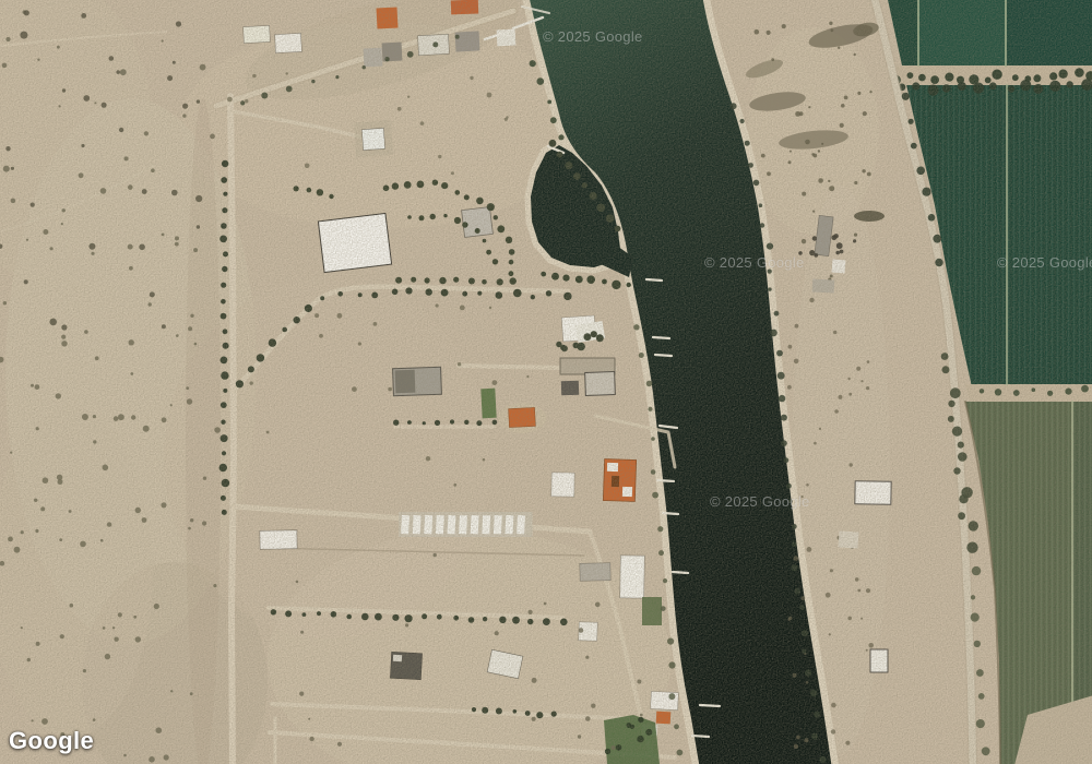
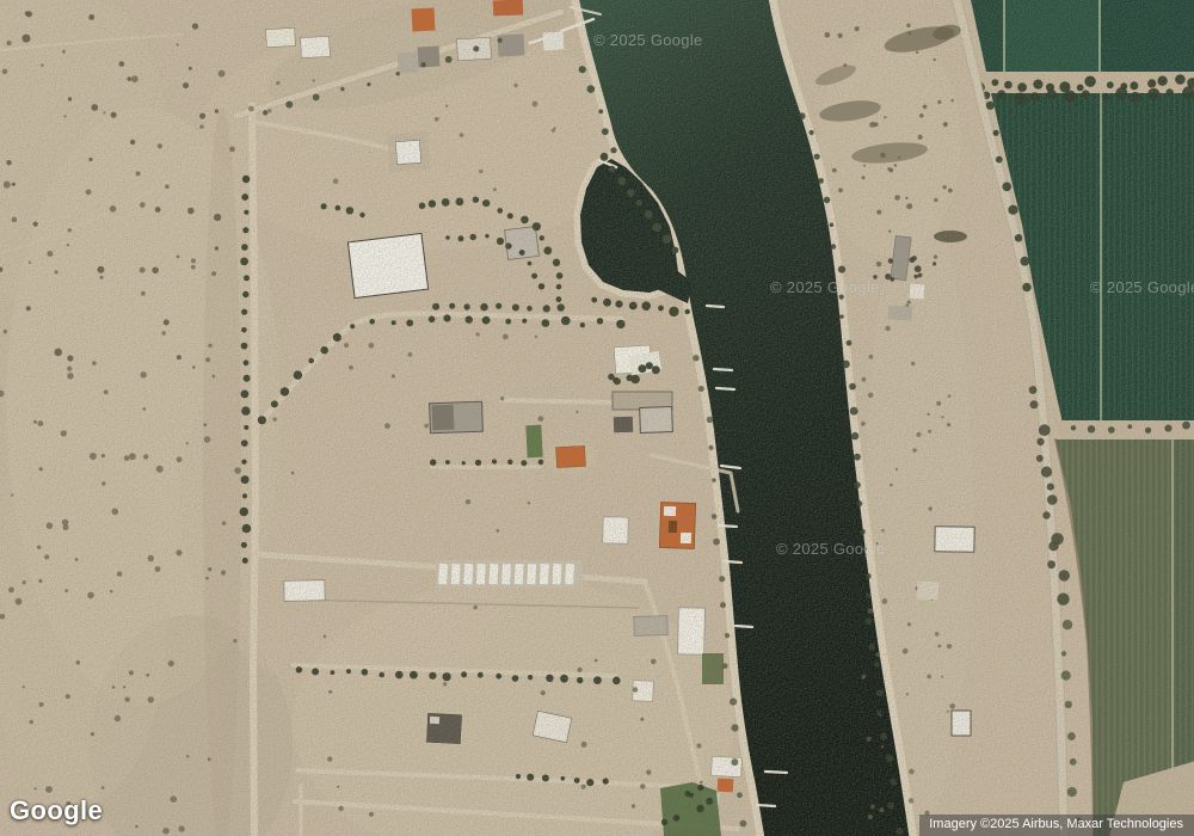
  © 2025 Google
  © 2025 Google
  © 2025 Googl
  © 2025 Google
  Google
+ Imagery ©2025 Airbus, Maxar Technologies
